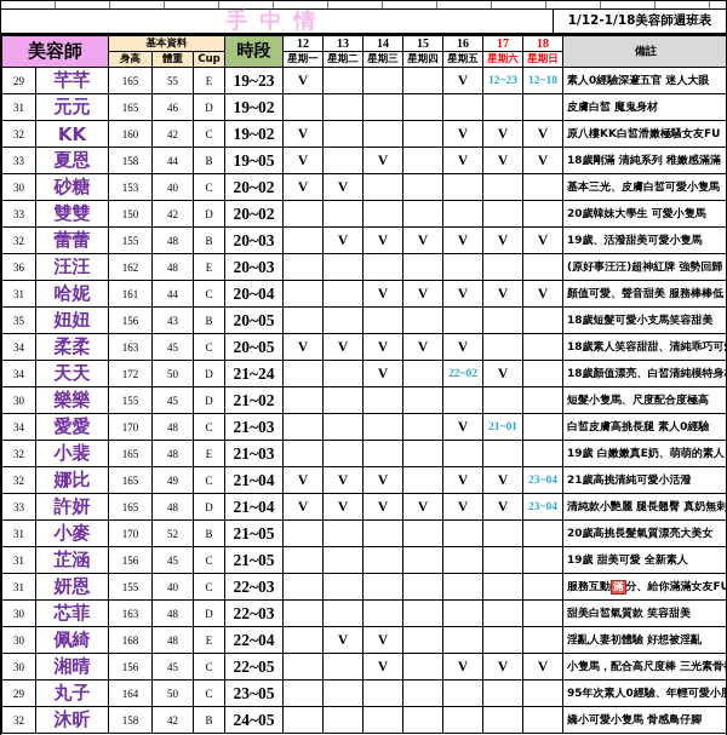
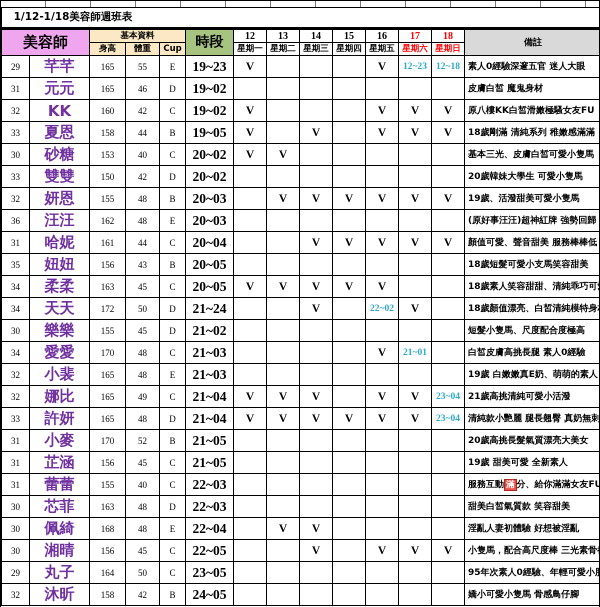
- 手中情
  1/12-1/18美容師週班表
  美容師	基本資料	時段	12	13	14	15	16	17	18	備註
  身高	體重	Cup	星期一	星期二	星期三	星期四	星期五	星期六	星期日
  29	芊芊	165	55	E	19~23	V				V	12~23	12~18	素人0經驗深邃五官 迷人大眼
  31	元元	165	46	D	19~02								皮膚白皙 魔鬼身材
  32	KK	160	42	C	19~02	V				V	V	V	原八樓KK白皙滑嫩極騷女友FU
  33	夏恩	158	44	B	19~05	V		V		V	V	V	18歲剛滿 清純系列 稚嫩感滿滿
  30	砂糖	153	40	C	20~02	V	V						基本三光、皮膚白皙可愛小隻馬
  33	雙雙	150	42	D	20~02								20歲韓妹大學生 可愛小隻馬
- 32	蕾蕾	155	48	B	20~03		V	V	V	V	V	V	19歲、活潑甜美可愛小隻馬
+ 32	妍恩	155	48	B	20~03		V	V	V	V	V	V	19歲、活潑甜美可愛小隻馬
  36	汪汪	162	48	E	20~03								(原好事汪汪)超神紅牌 強勢回歸
  31	哈妮	161	44	C	20~04			V	V	V	V	V	顏值可愛、聲音甜美 服務棒棒低
  35	妞妞	156	43	B	20~05								18歲短髮可愛小支馬笑容甜美
  34	柔柔	163	45	C	20~05	V	V	V	V	V			18歲素人笑容甜甜、清純乖巧可
  34	天天	172	50	D	21~24			V		22~02	V		18歲顏值漂亮、白皙清純模特身
  30	樂樂	155	45	D	21~02								短髮小隻馬、尺度配合度極高
  34	愛愛	170	48	C	21~03					V	21~01		白皙皮膚高挑長腿 素人0經驗
  32	小裴	165	48	E	21~03								19歲 白嫩嫩真E奶、萌萌的素人
  32	娜比	165	49	C	21~04	V	V	V		V	V	23~04	21歲高挑清純可愛小活潑
  33	許妍	165	48	D	21~04	V	V	V	V	V	V	23~04	清純款小艷麗 腿長翹臀 真奶無刺
  31	小麥	170	52	B	21~05								20歲高挑長髮氣質漂亮大美女
  31	芷涵	156	45	C	21~05								19歲 甜美可愛 全新素人
- 31	妍恩	155	40	C	22~03								服務互動 滿 分、給你滿滿女友FU
+ 31	蕾蕾	155	40	C	22~03								服務互動 滿 分、給你滿滿女友FU
  30	芯菲	163	48	D	22~03								甜美白皙氣質款 笑容甜美
  30	佩綺	168	48	E	22~04		V	V					淫亂人妻初體驗 好想被淫亂
  30	湘晴	156	45	C	22~05			V		V	V	V	小隻馬，配合高尺度棒 三光素骨
  29	丸子	164	50	C	23~05								95年次素人0經驗、年輕可愛小
  32	沐昕	158	42	B	24~05								嬌小可愛小隻馬 骨感鳥仔腳
